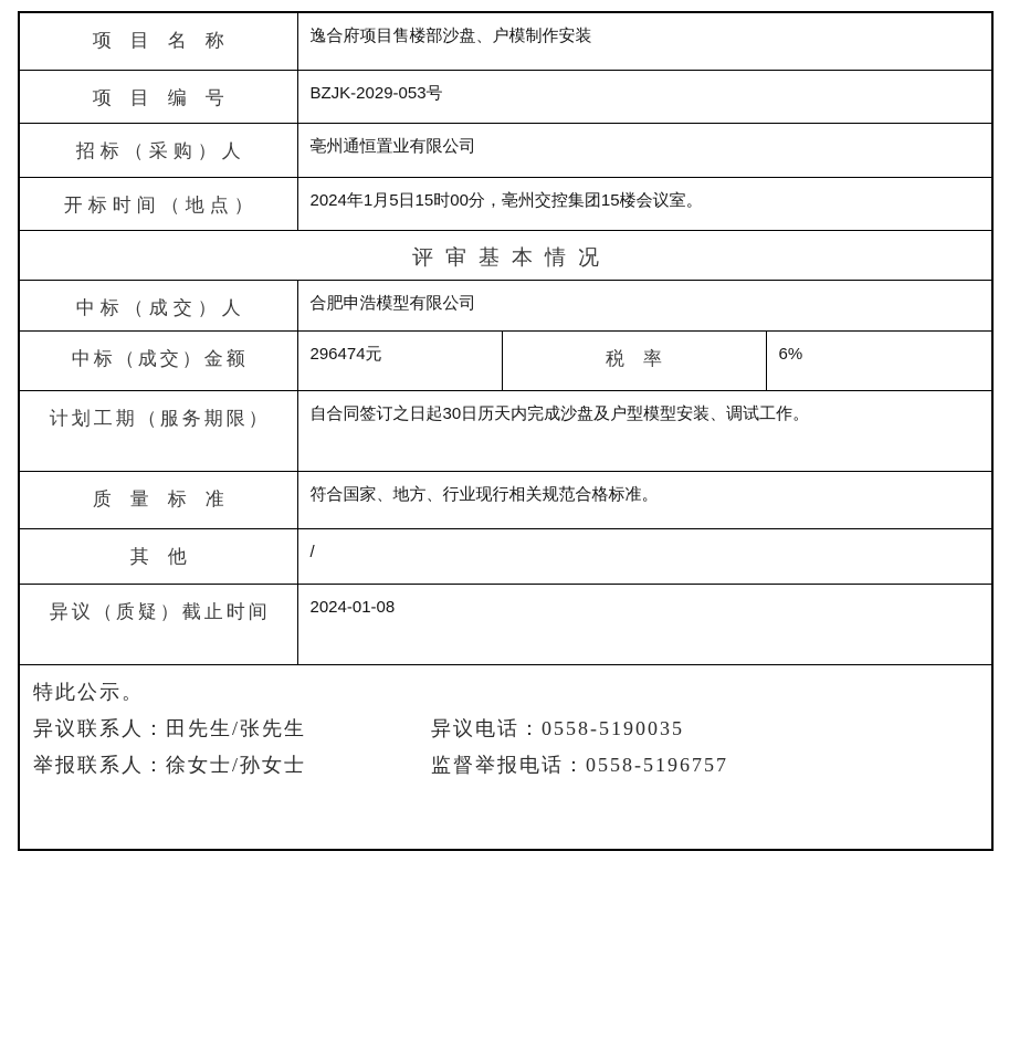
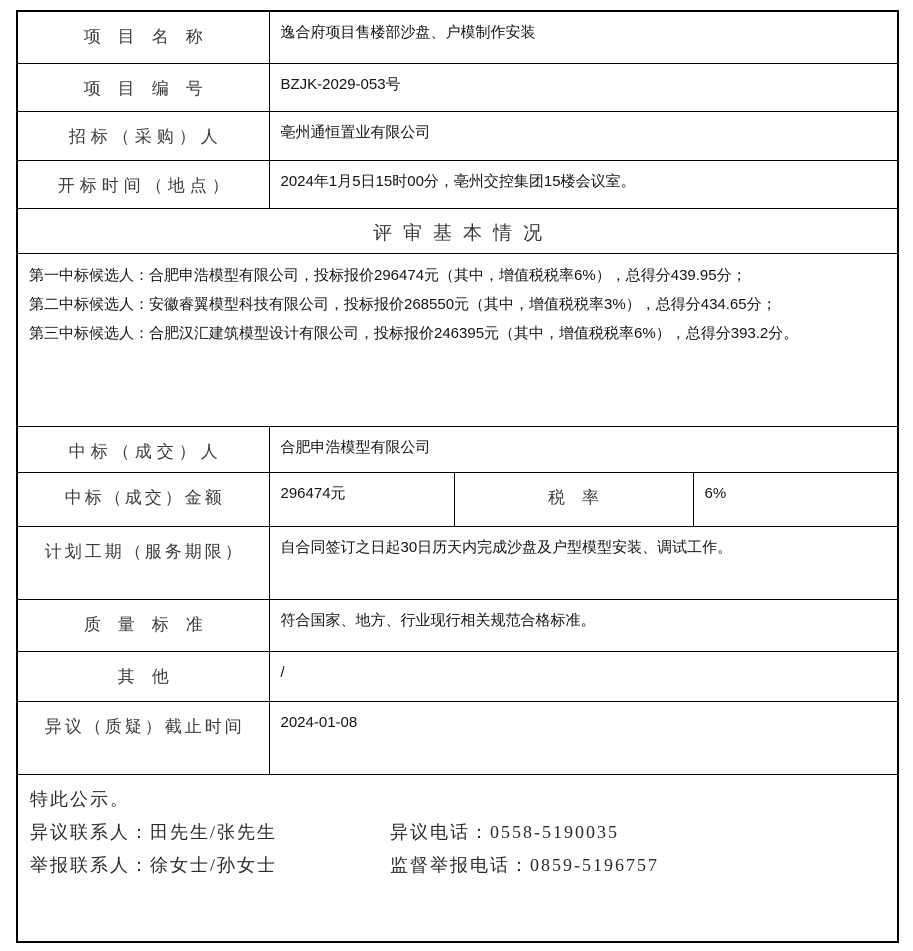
  项目名称	逸合府项目售楼部沙盘、户模制作安装
  项目编号	BZJK-2029-053号
  招标（采购）人	亳州通恒置业有限公司
  开标时间（地点）	2024年1月5日15时00分，亳州交控集团15楼会议室。
  评审基本情况
+ 第一中标候选人：合肥申浩模型有限公司，投标报价296474元（其中，增值税税率6%），总得分439.95分； 第二中标候选人：安徽睿翼模型科技有限公司，投标报价268550元（其中，增值税税率3%），总得分434.65分； 第三中标候选人：合肥汉汇建筑模型设计有限公司，投标报价246395元（其中，增值税税率6%），总得分393.2分。
  中标（成交）人	合肥申浩模型有限公司
  中标（成交）金额	296474元	税率	6%
  计划工期（服务期限）	自合同签订之日起30日历天内完成沙盘及户型模型安装、调试工作。
  质量标准	符合国家、地方、行业现行相关规范合格标准。
  其他	/
  异议（质疑）截止时间	2024-01-08
- 特此公示。 异议联系人：田先生/张先生 异议电话：0558-5190035 举报联系人：徐女士/孙女士 监督举报电话：0558-5196757
+ 特此公示。 异议联系人：田先生/张先生 异议电话：0558-5190035 举报联系人：徐女士/孙女士 监督举报电话：0859-5196757
